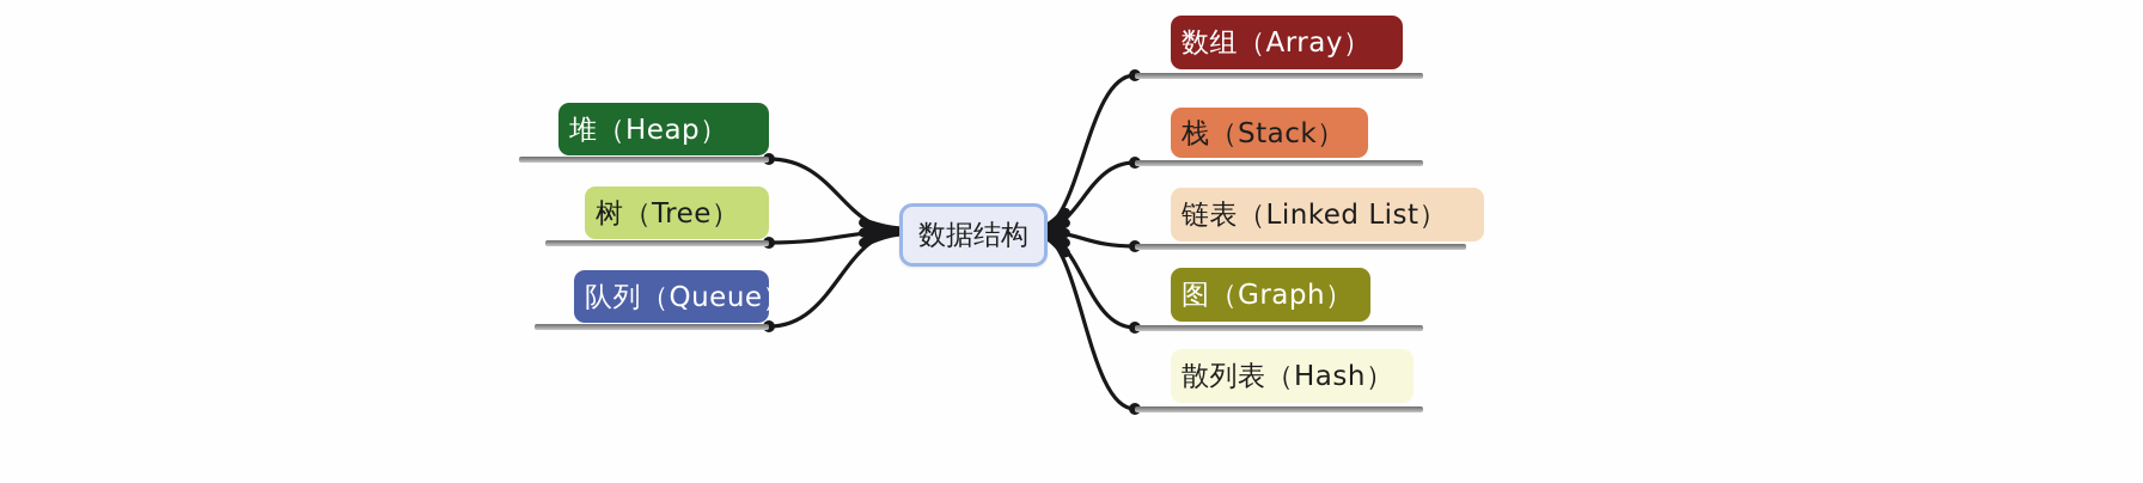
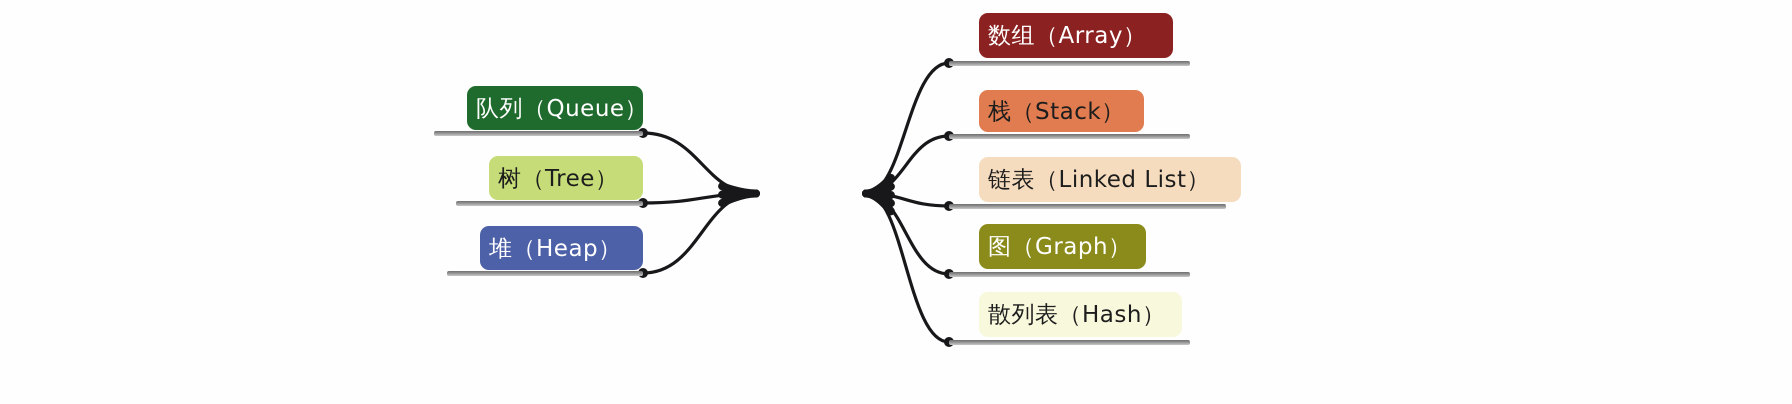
- 数据结构
- 堆（Heap）
+ 队列（Queue）
  树（Tree）
- 队列（Queue）
+ 堆（Heap）
  数组（Array）
  栈（Stack）
  链表（Linked List）
  图（Graph）
  散列表（Hash）
